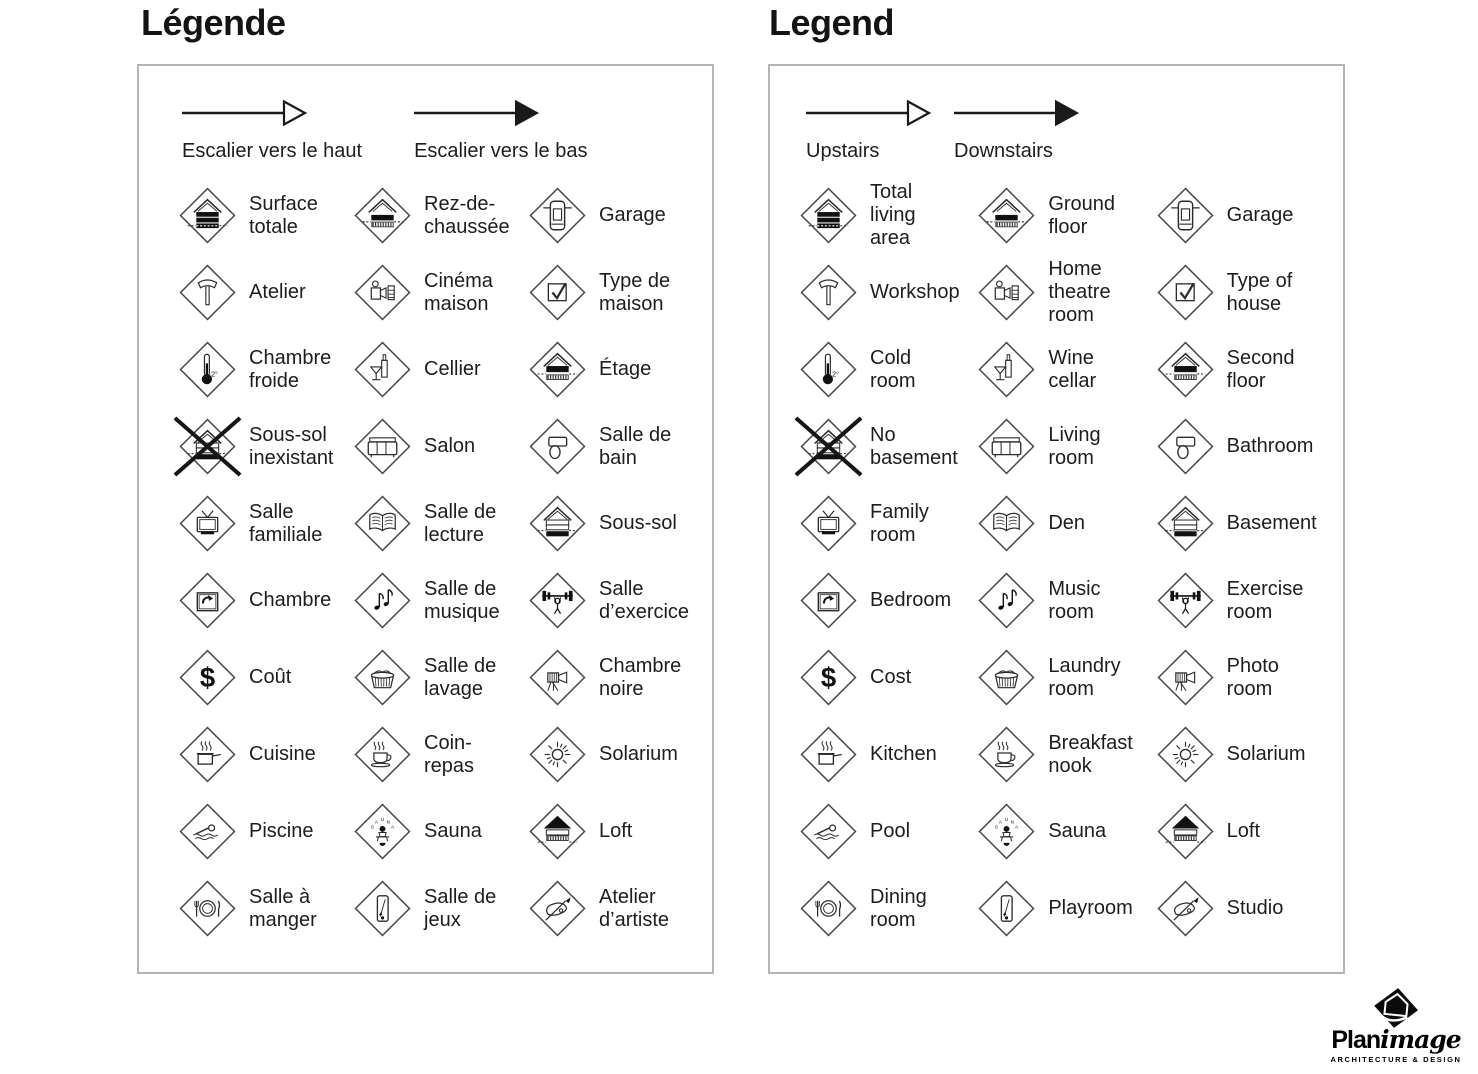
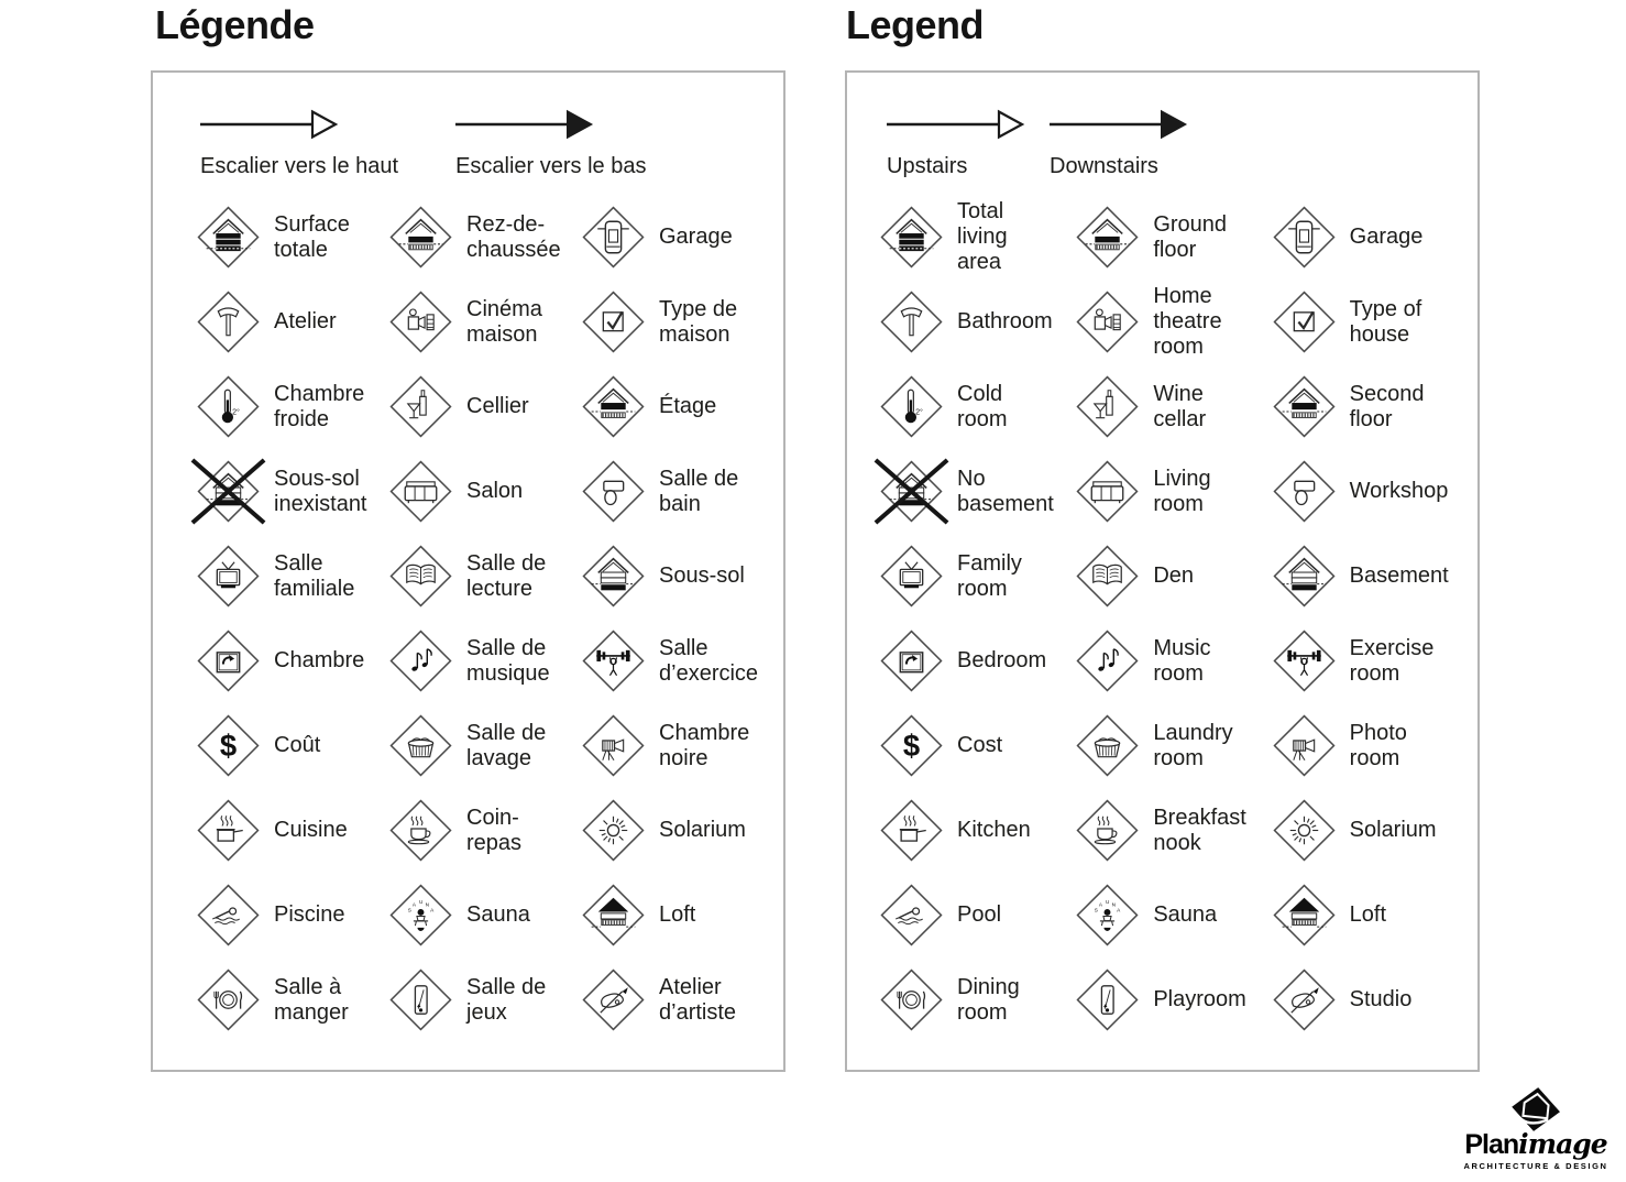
  Légende
  Legend
  Escalier vers le haut
  Escalier vers le bas
  Surface
  totale
  Rez-de-
  chaussée
  Garage
  Atelier
  Cinéma
  maison
  Type de
  maison
  2°
  Chambre
  froide
  Cellier
  Étage
  Sous-sol
  inexistant
  Salon
  Salle de
  bain
  Salle
  familiale
  Salle de
  lecture
  Sous-sol
  Chambre
  Salle de
  musique
  Salle
  d’exercice
  $
  Coût
  Salle de
  lavage
  Chambre
  noire
  Cuisine
  Coin-
  repas
  Solarium
  Piscine
  Sauna
  Loft
  Salle à
  manger
  Salle de
  jeux
  Atelier
  d’artiste
  Upstairs
  Downstairs
  Total
  living
  area
  Ground
  floor
  Garage
- Workshop
+ Bathroom
  Home
  theatre
  room
  Type of
  house
  2°
  Cold
  room
  Wine
  cellar
  Second
  floor
  No
  basement
  Living
  room
- Bathroom
+ Workshop
  Family
  room
  Den
  Basement
  Bedroom
  Music
  room
  Exercise
  room
  $
  Cost
  Laundry
  room
  Photo
  room
  Kitchen
  Breakfast
  nook
  Solarium
  Pool
  Sauna
  Loft
  Dining
  room
  Playroom
  Studio
  Planimage
  ARCHITECTURE & DESIGN
